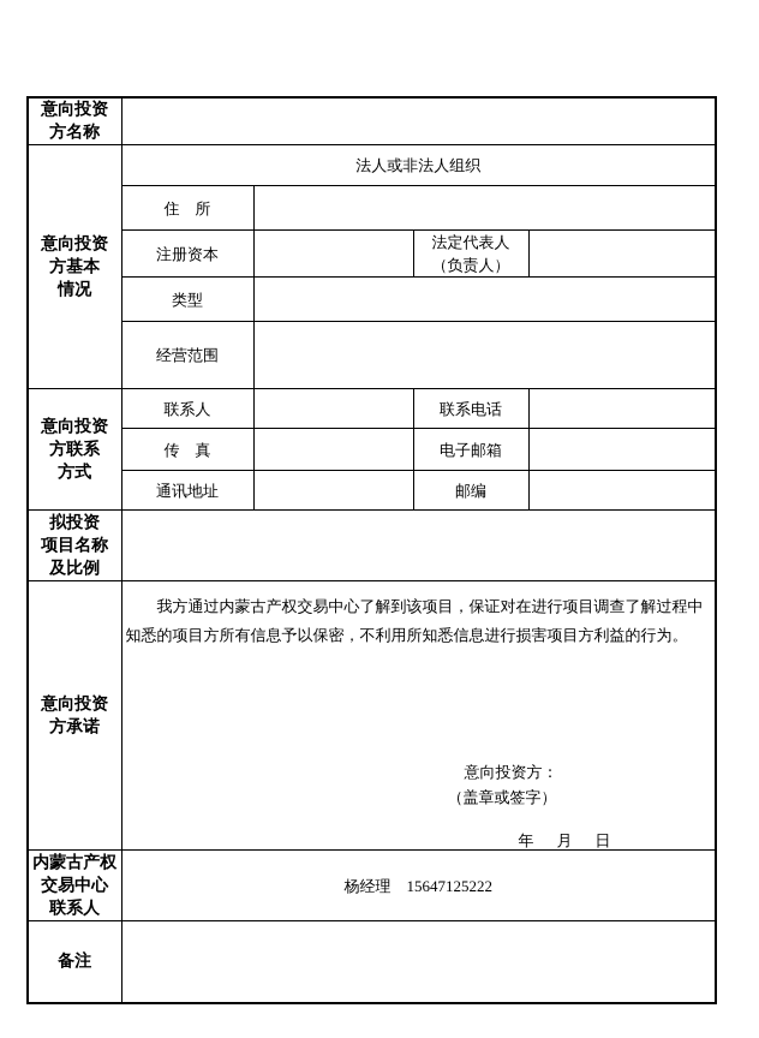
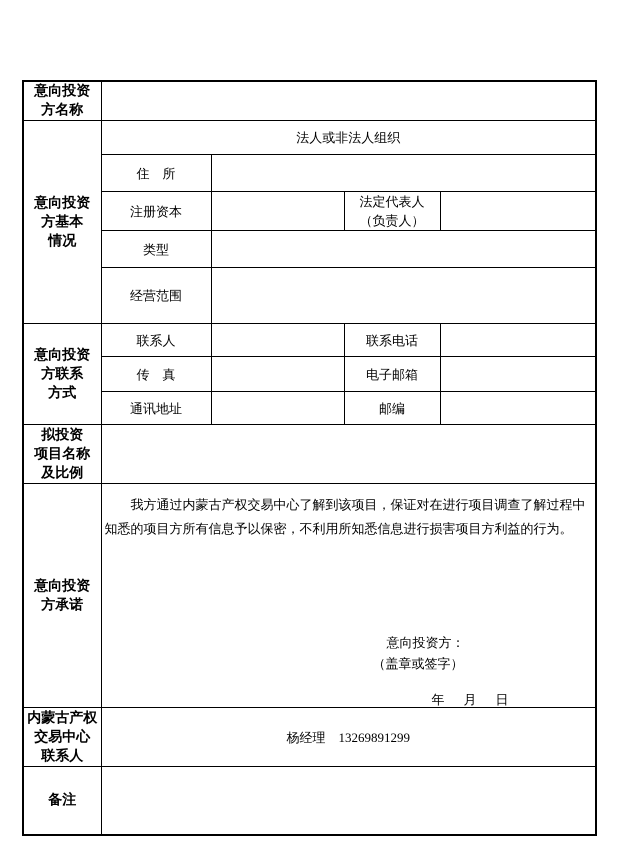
  意向投资 方名称
  意向投资 方基本 情况	法人或非法人组织
  住 所
  注册资本		法定代表人 （负责人）
  类型
  经营范围
  意向投资 方联系 方式	联系人		联系电话
  传 真		电子邮箱
  通讯地址		邮编
  拟投资 项目名称 及比例
  意向投资 方承诺	我方通过内蒙古产权交易中心了解到该项目，保证对在进行项目调查了解过程中知悉的项目方所有信息予以保密，不利用所知悉信息进行损害项目方利益的行为。 意向投资方： （盖章或签字） 年 月 日
- 内蒙古产权 交易中心 联系人	杨经理 15647125222
+ 内蒙古产权 交易中心 联系人	杨经理 13269891299
  备注
